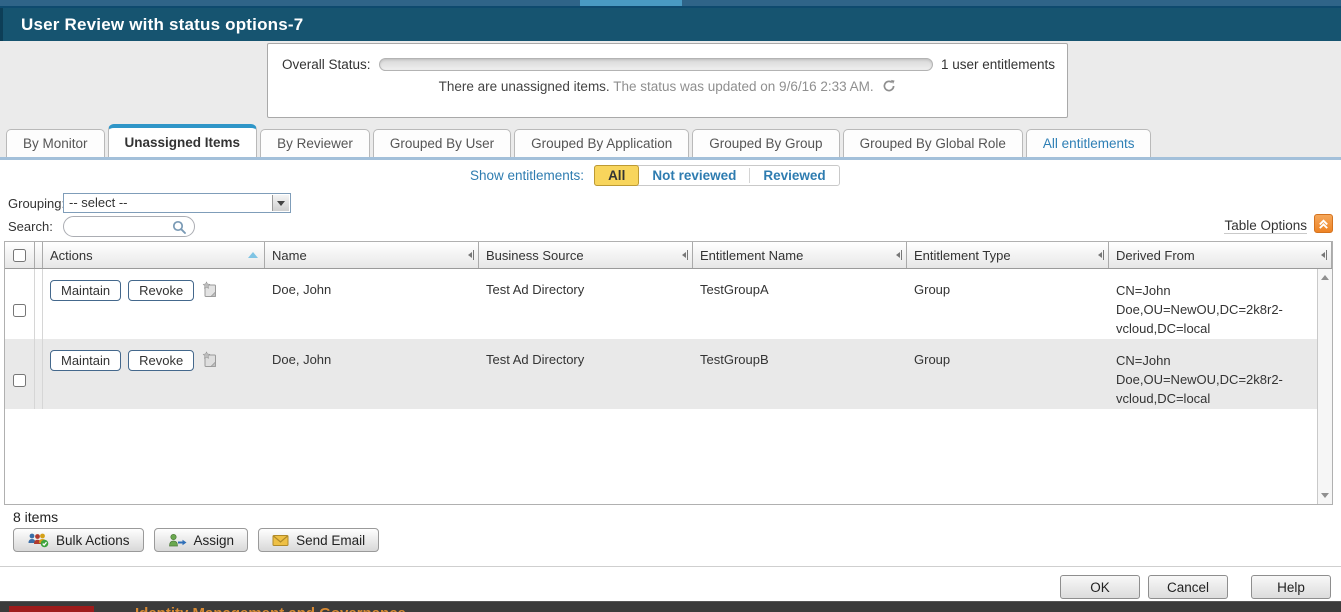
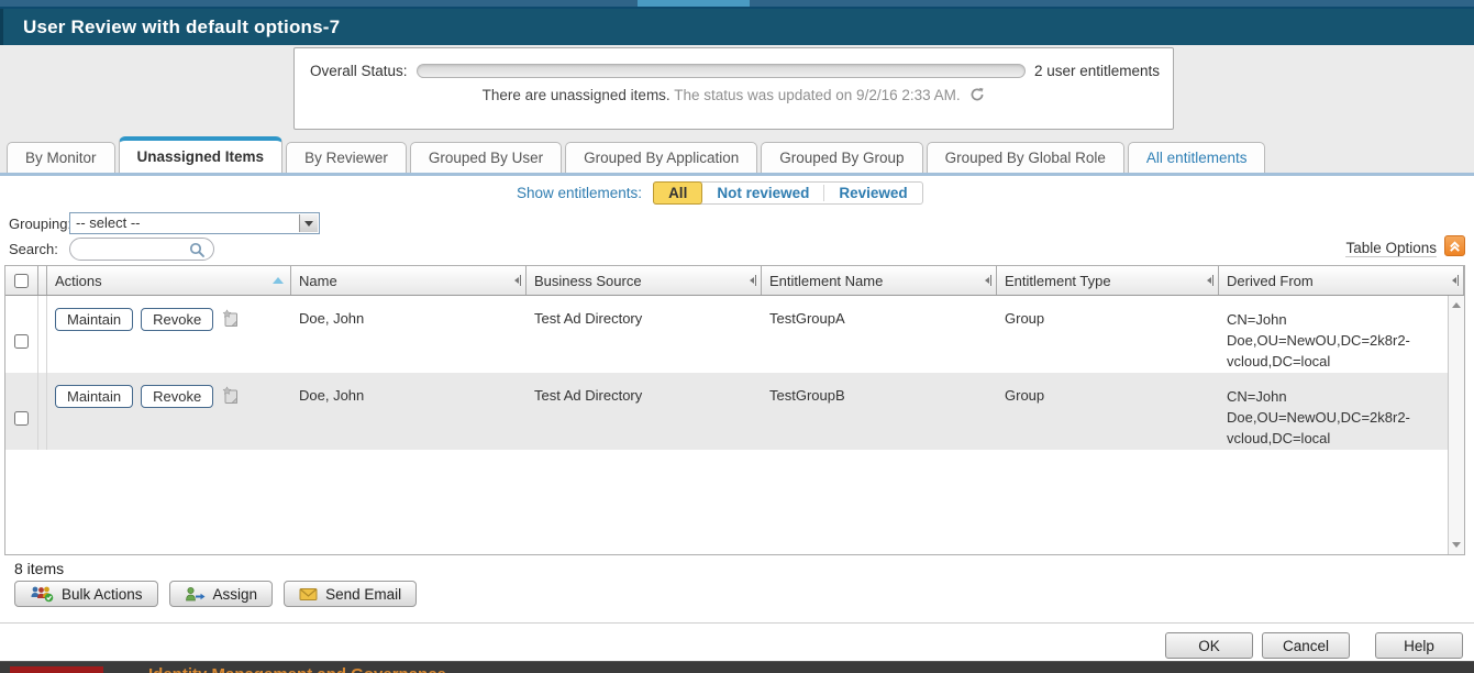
- User Review with status options-7
+ User Review with default options-7
  Overall Status:
- 1 user entitlements
+ 2 user entitlements
- There are unassigned items. The status was updated on 9/6/16 2:33 AM.
+ There are unassigned items. The status was updated on 9/2/16 2:33 AM.
  By Monitor
  Unassigned Items
  By Reviewer
  Grouped By User
  Grouped By Application
  Grouped By Group
  Grouped By Global Role
  All entitlements
  Show entitlements:
  All
  Not reviewed
  Reviewed
  Grouping
  -- select --
  Search:
  Table Options
  Actions
  Name
  Business Source
  Entitlement Name
  Entitlement Type
  Derived From
  Maintain
  Revoke
  Doe, John
  Test Ad Directory
  TestGroupA
  Group
  CN=John Doe,OU=NewOU,DC=2k8r2-vcloud,DC=local
  Maintain
  Revoke
  Doe, John
  Test Ad Directory
  TestGroupB
  Group
  CN=John Doe,OU=NewOU,DC=2k8r2-vcloud,DC=local
  8 items
  Bulk Actions
  Assign
  Send Email
  OK
  Cancel
  Help
